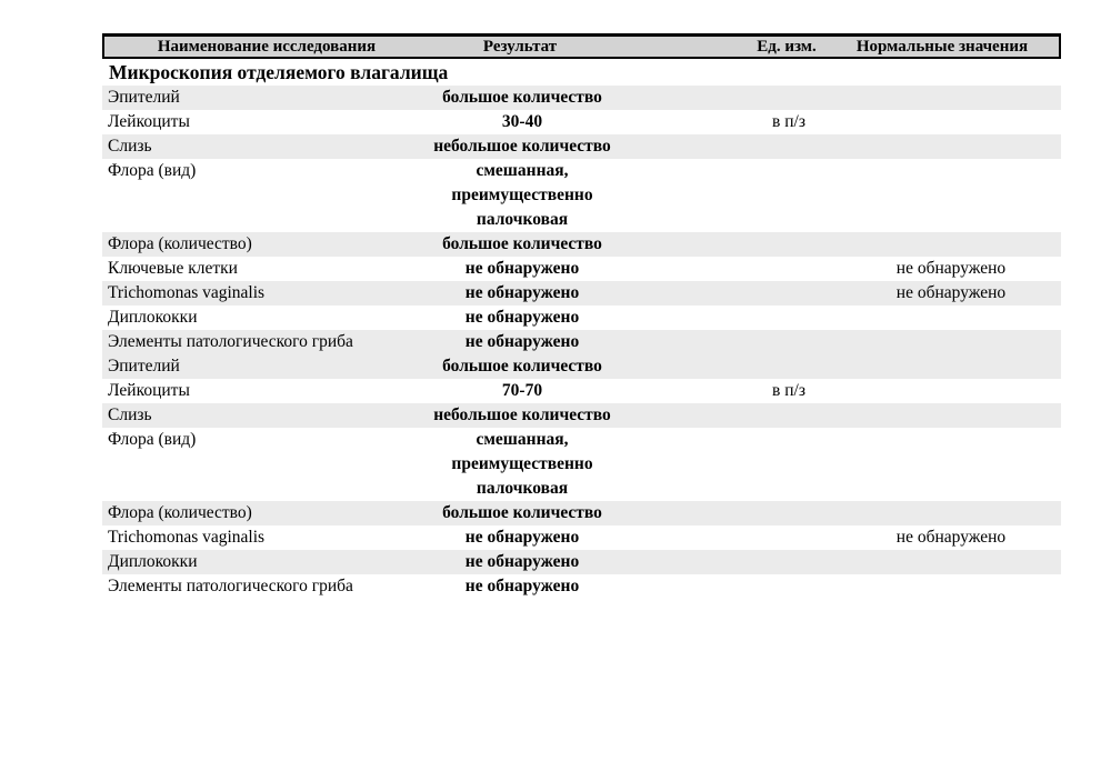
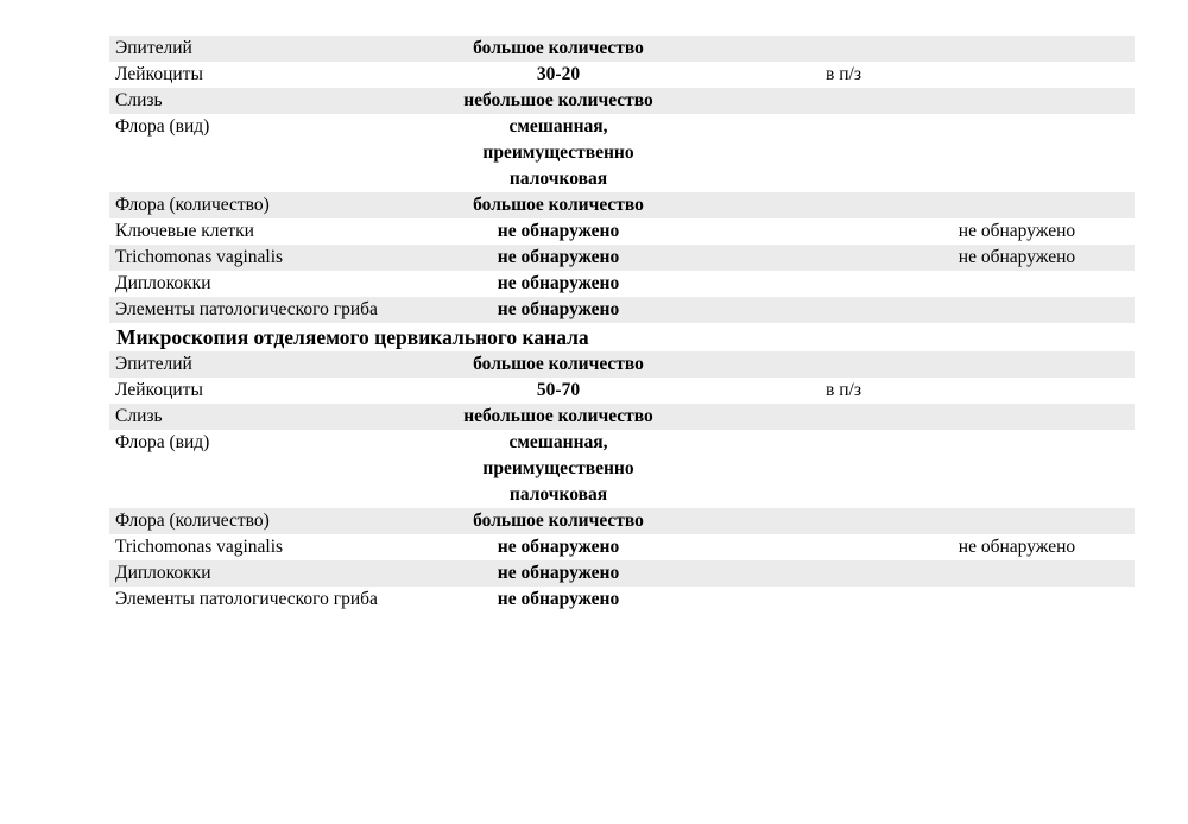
- Наименование исследования
- Результат
- Ед. изм.
- Нормальные значения
- Микроскопия отделяемого влагалища
  Эпителий
  большое количество
  Лейкоциты
- 30-40
+ 30-20
  в п/з
  Слизь
  небольшое количество
  Флора (вид)
  смешанная,
  преимущественно
  палочковая
  Флора (количество)
  большое количество
  Ключевые клетки
  не обнаружено
  не обнаружено
  Trichomonas vaginalis
  не обнаружено
  не обнаружено
  Диплококки
  не обнаружено
  Элементы патологического гриба
  не обнаружено
+ Микроскопия отделяемого цервикального канала
  Эпителий
  большое количество
  Лейкоциты
- 70-70
+ 50-70
  в п/з
  Слизь
  небольшое количество
  Флора (вид)
  смешанная,
  преимущественно
  палочковая
  Флора (количество)
  большое количество
  Trichomonas vaginalis
  не обнаружено
  не обнаружено
  Диплококки
  не обнаружено
  Элементы патологического гриба
  не обнаружено
